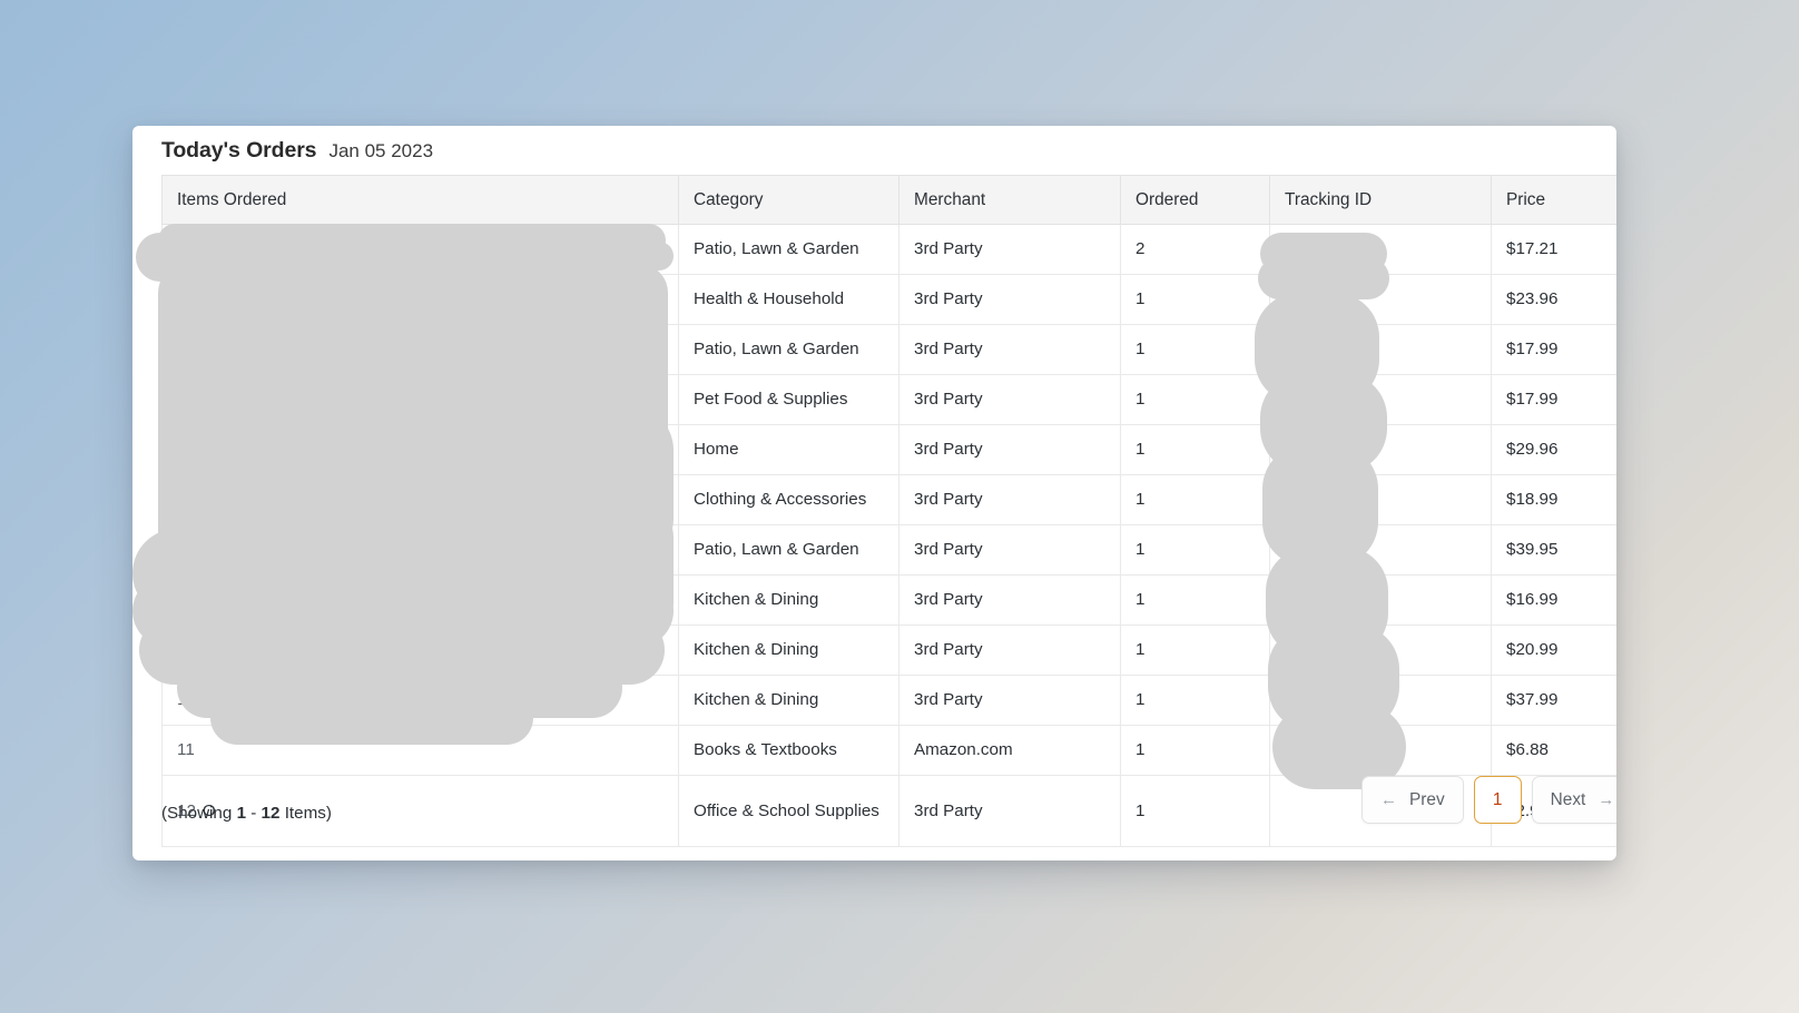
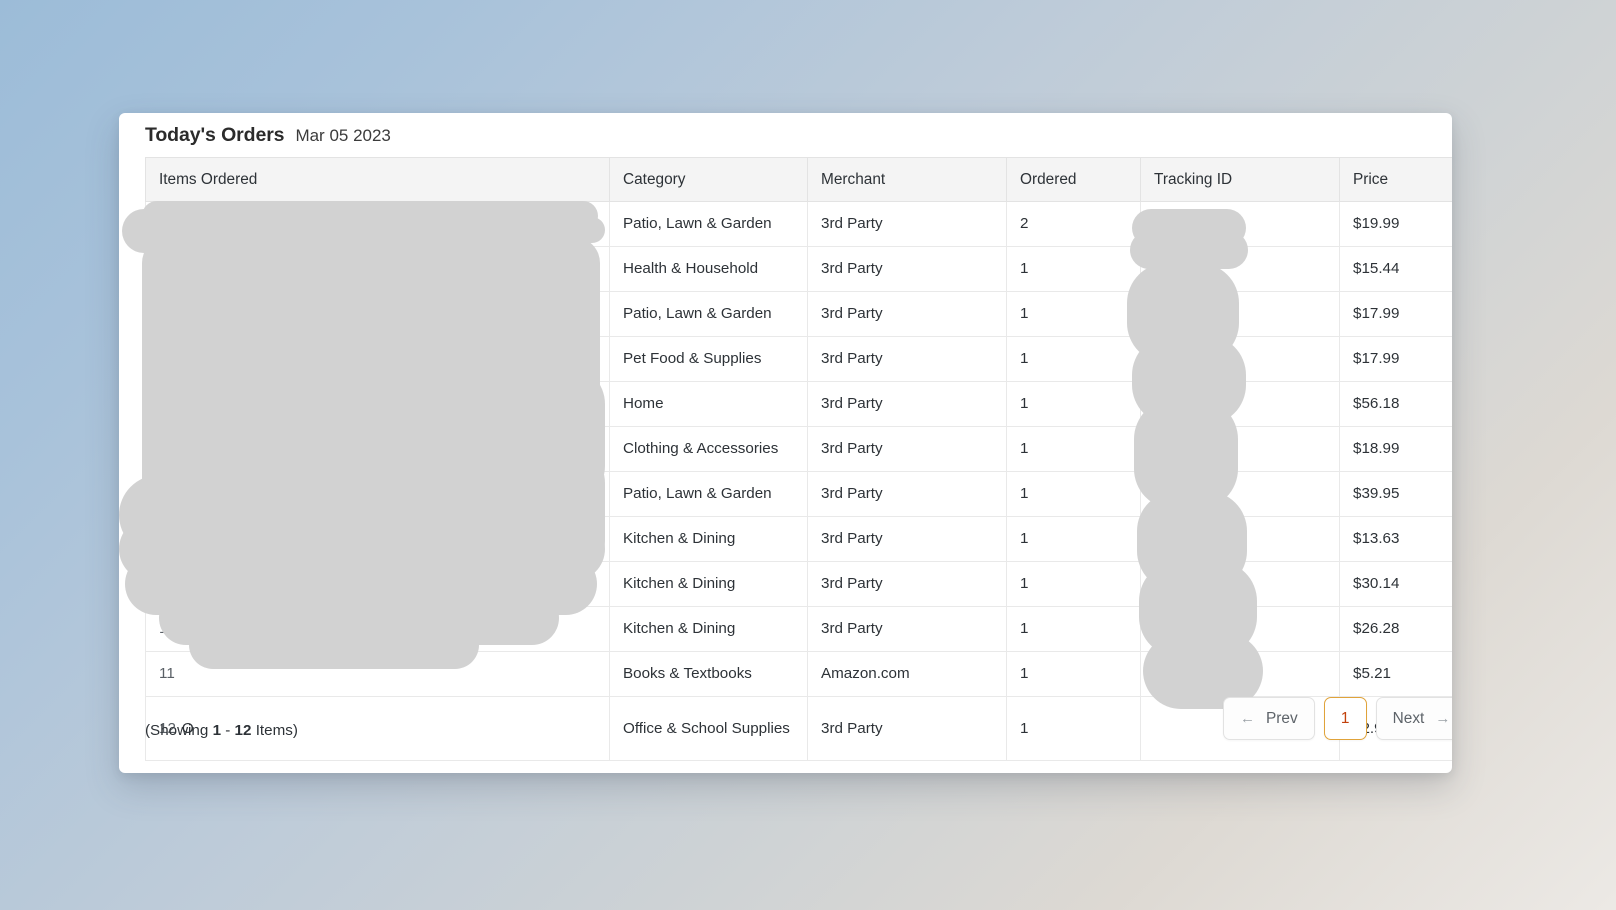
  Today's Orders
- Jan 05 2023
+ Mar 05 2023
  Items Ordered	Category	Merchant	Ordered	Tracking ID	Price
- 	Patio, Lawn & Garden	3rd Party	2		$17.21
+ 	Patio, Lawn & Garden	3rd Party	2		$19.99
- 	Health & Household	3rd Party	1		$23.96
+ 	Health & Household	3rd Party	1		$15.44
  	Patio, Lawn & Garden	3rd Party	1		$17.99
  	Pet Food & Supplies	3rd Party	1		$17.99
- 	Home	3rd Party	1		$29.96
+ 	Home	3rd Party	1		$56.18
  	Clothing & Accessories	3rd Party	1		$18.99
  	Patio, Lawn & Garden	3rd Party	1		$39.95
- 	Kitchen & Dining	3rd Party	1		$16.99
+ 	Kitchen & Dining	3rd Party	1		$13.63
- 	Kitchen & Dining	3rd Party	1		$20.99
+ 	Kitchen & Dining	3rd Party	1		$30.14
- 	Kitchen & Dining	3rd Party	1		$37.99
+ 	Kitchen & Dining	3rd Party	1		$26.28
- 11	Books & Textbooks	Amazon.com	1		$6.88
+ 11	Books & Textbooks	Amazon.com	1		$5.21
  12 O	Office & School Supplies	3rd Party	1		.
  (Showing 1 - 12 Items)
  ←
  Prev
  1
  Next
  →
